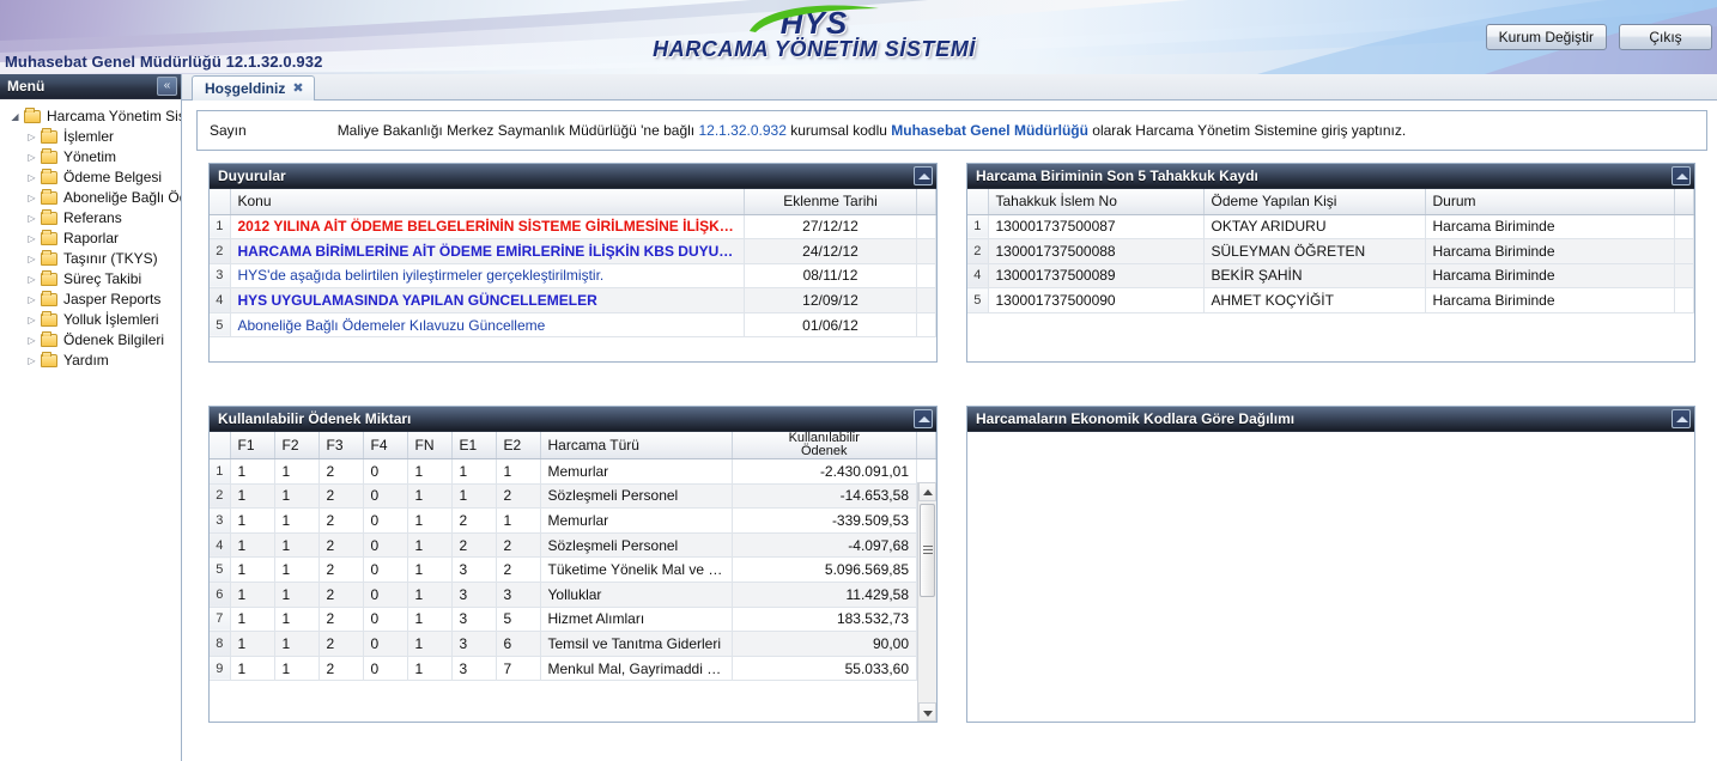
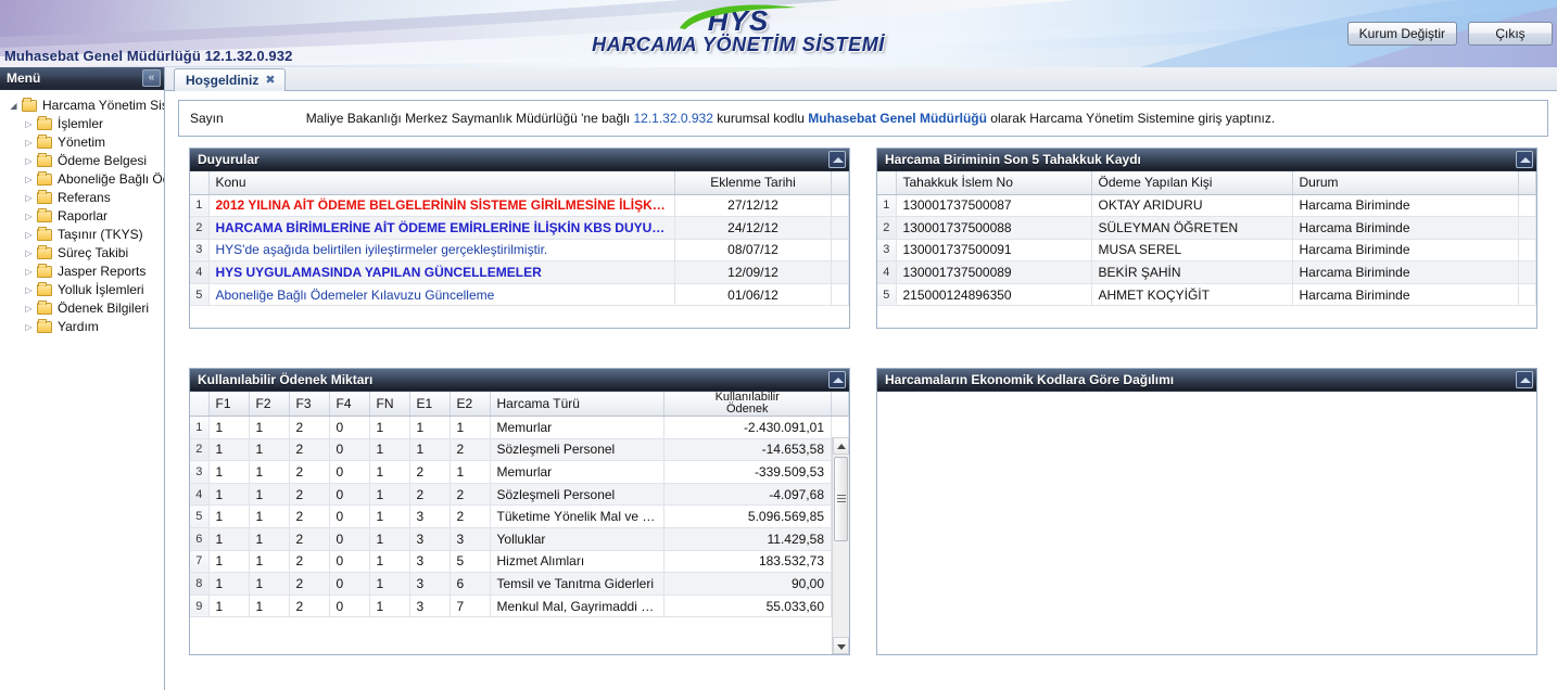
  HYS
  HARCAMA YÖNETİM SİSTEMİ
  Muhasebat Genel Müdürlüğü 12.1.32.0.932
  Kurum Değiştir
  Çıkış
  Menü
  «
  ◢
  Harcama Yönetim Si
  ▷
  İşlemler
  ▷
  Yönetim
  ▷
  Ödeme Belgesi
  ▷
  Aboneliğe Bağlı Ö
  ▷
  Referans
  ▷
  Raporlar
  ▷
  Taşınır (TKYS)
  ▷
  Süreç Takibi
  ▷
  Jasper Reports
  ▷
  Yolluk İşlemleri
  ▷
  Ödenek Bilgileri
  ▷
  Yardım
  Hoşgeldiniz
  ✖
  Sayın
  Maliye Bakanlığı Merkez Saymanlık Müdürlüğü 'ne bağlı
  12.1.32.0.932
  kurumsal kodlu
  Muhasebat Genel Müdürlüğü
  olarak Harcama Yönetim Sistemine giriş yaptınız.
  Duyurular
  	Konu	Eklenme Tarihi
  1	2012 YILINA AİT ÖDEME BELGELERİNİN SİSTEME GİRİLMESİNE İLİŞKİN D	27/12/12
  2	HARCAMA BİRİMLERİNE AİT ÖDEME EMİRLERİNE İLİŞKİN KBS DUYURU	24/12/12
- 3	HYS'de aşağıda belirtilen iyileştirmeler gerçekleştirilmiştir.	08/11/12
+ 3	HYS'de aşağıda belirtilen iyileştirmeler gerçekleştirilmiştir.	08/07/12
  4	HYS UYGULAMASINDA YAPILAN GÜNCELLEMELER	12/09/12
  5	Aboneliğe Bağlı Ödemeler Kılavuzu Güncelleme	01/06/12
  Harcama Biriminin Son 5 Tahakkuk Kaydı
  	Tahakkuk İslem No	Ödeme Yapılan Kişi	Durum
  1	130001737500087	OKTAY ARIDURU	Harcama Biriminde
  2	130001737500088	SÜLEYMAN ÖĞRETEN	Harcama Biriminde
+ 3	130001737500091	MUSA SEREL	Harcama Biriminde
  4	130001737500089	BEKİR ŞAHİN	Harcama Biriminde
- 5	130001737500090	AHMET KOÇYİĞİT	Harcama Biriminde
+ 5	215000124896350	AHMET KOÇYİĞİT	Harcama Biriminde
  Kullanılabilir Ödenek Miktarı
  	F1	F2	F3	F4	FN	E1	E2	Harcama Türü	Kullanılabilir Ödenek
  1	1	1	2	0	1	1	1	Memurlar	-2.430.091,01
  2	1	1	2	0	1	1	2	Sözleşmeli Personel	-14.653,58
  3	1	1	2	0	1	2	1	Memurlar	-339.509,53
  4	1	1	2	0	1	2	2	Sözleşmeli Personel	-4.097,68
  5	1	1	2	0	1	3	2	Tüketime Yönelik Mal ve Mal	5.096.569,85
  6	1	1	2	0	1	3	3	Yolluklar	11.429,58
  7	1	1	2	0	1	3	5	Hizmet Alımları	183.532,73
  8	1	1	2	0	1	3	6	Temsil ve Tanıtma Giderleri	90,00
  9	1	1	2	0	1	3	7	Menkul Mal, Gayrimaddi Hak	55.033,60
  Harcamaların Ekonomik Kodlara Göre Dağılımı
